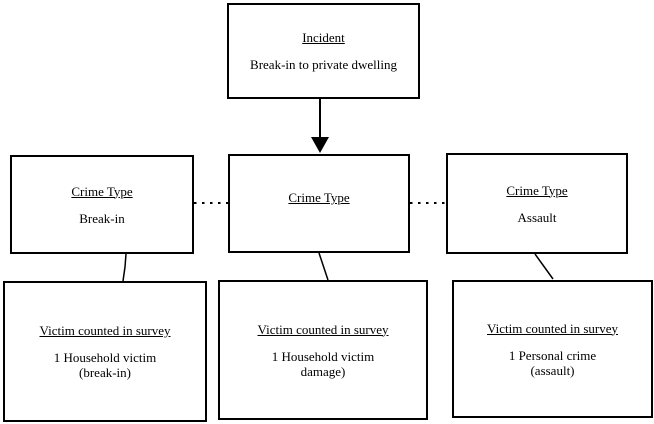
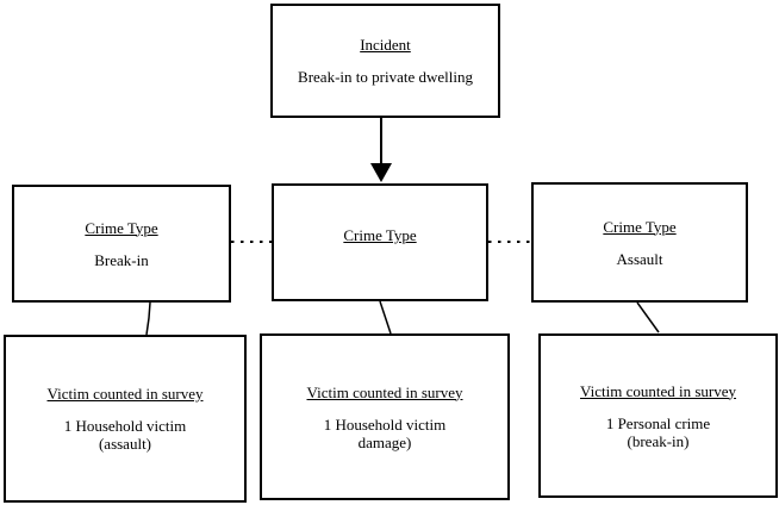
  Incident
  Break-in to private dwelling
  Crime Type
  Break-in
  Crime Type
  Crime Type
  Assault
  Victim counted in survey
  1 Household victim
- (break-in)
+ (assault)
  Victim counted in survey
  1 Household victim
  damage)
  Victim counted in survey
  1 Personal crime
- (assault)
+ (break-in)
